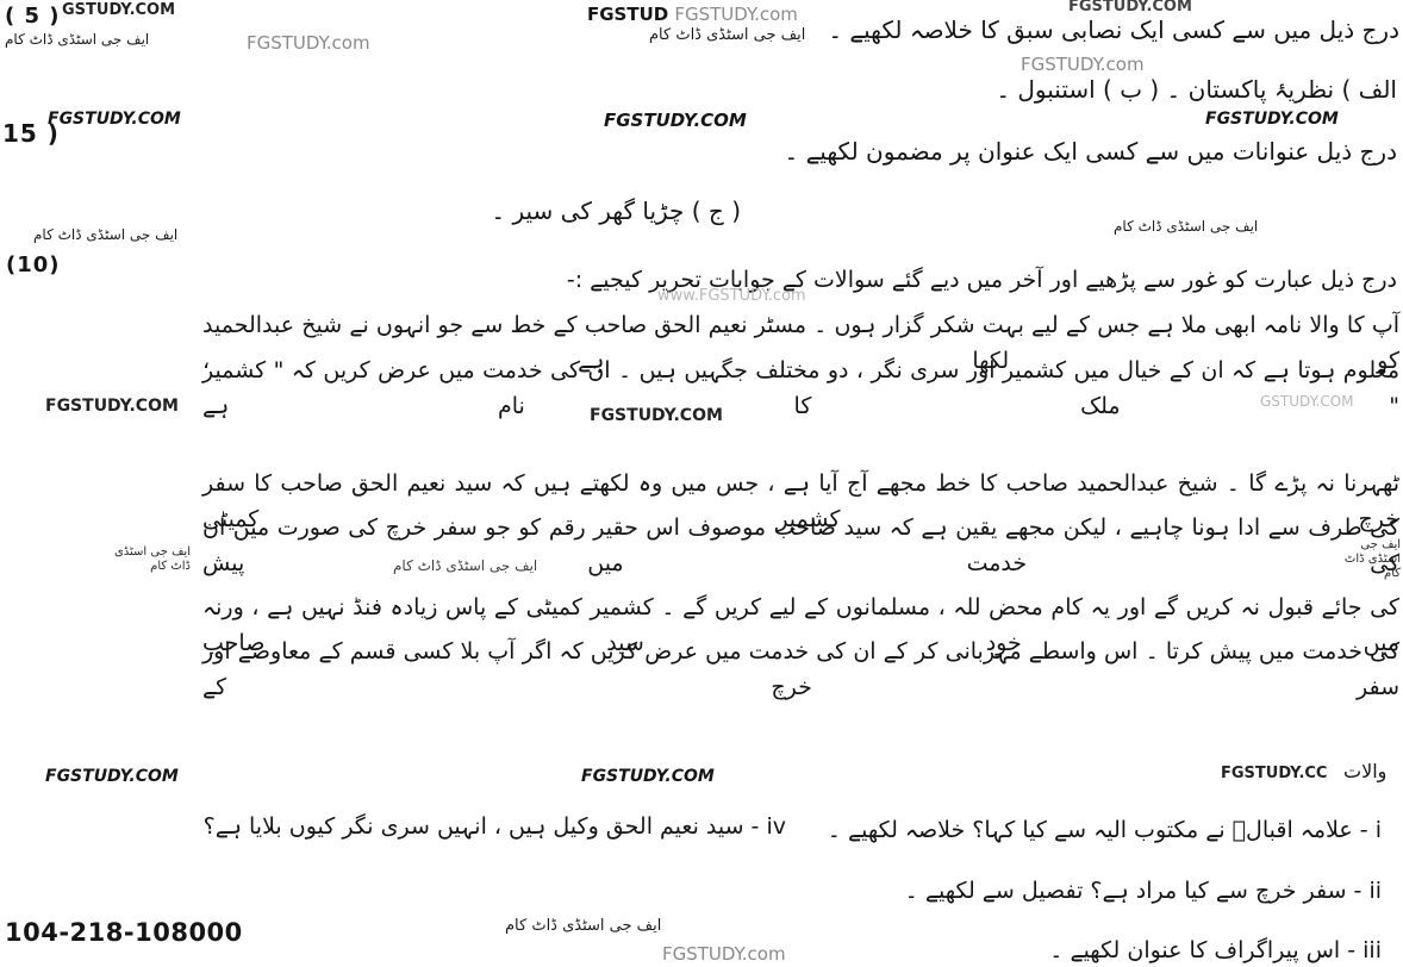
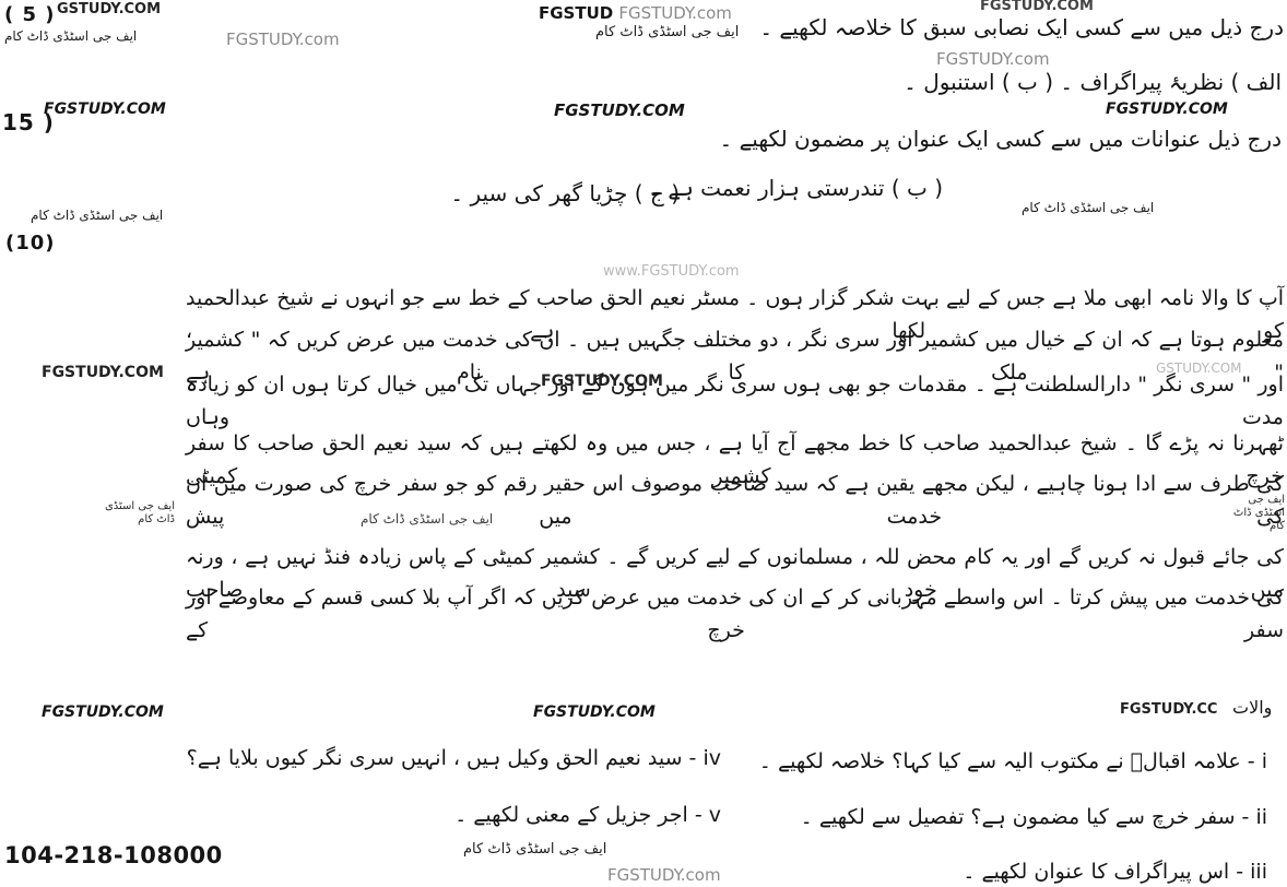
  ( 5 )
  GSTUDY.COM
  ایف جی اسٹڈی ڈاٹ کام
  FGSTUDY.com
  FGSTUD FGSTUDY.com
  ایف جی اسٹڈی ڈاٹ کام
  FGSTUDY.COM
  درج ذیل میں سے کسی ایک نصابی سبق کا خلاصہ لکھیے ۔
  FGSTUDY.com
- الف ) نظریۂ پاکستان ۔ ( ب ) استنبول ۔
+ الف ) نظریۂ پیراگراف ۔ ( ب ) استنبول ۔
  FGSTUDY.COM
  FGSTUDY.COM
  FGSTUDY.COM
  15 )
  درج ذیل عنوانات میں سے کسی ایک عنوان پر مضمون لکھیے ۔
+ ( ب ) تندرستی ہزار نعمت ہے ۔
  ( ج ) چڑیا گھر کی سیر ۔
  ایف جی اسٹڈی ڈاٹ کام
  ایف جی اسٹڈی ڈاٹ کام
  (10)
- درج ذیل عبارت کو غور سے پڑھیے اور آخر میں دیے گئے سوالات کے جوابات تحریر کیجیے :-
  www.FGSTUDY.com
  آپ کا والا نامہ ابھی ملا ہے جس کے لیے بہت شکر گزار ہوں ۔ مسٹر نعیم الحق صاحب کے خط سے جو انہوں نے شیخ عبدالحمید کو لکھا ہے ،
  معلوم ہوتا ہے کہ ان کے خیال میں کشمیر اور سری نگر ، دو مختلف جگہیں ہیں ۔ ان کی خدمت میں عرض کریں کہ " کشمیر " ملک کا نام ہے
+ اور " سری نگر " دارالسلطنت ہے ۔ مقدمات جو بھی ہوں سری نگر میں ہوں گے اور جہاں تک میں خیال کرتا ہوں ان کو زیادہ مدت وہاں
  ٹھہرنا نہ پڑے گا ۔ شیخ عبدالحمید صاحب کا خط مجھے آج آیا ہے ، جس میں وہ لکھتے ہیں کہ سید نعیم الحق صاحب کا سفر خرچ کشمیر کمیٹی
  کی طرف سے ادا ہونا چاہیے ، لیکن مجھے یقین ہے کہ سید صاحب موصوف اس حقیر رقم کو جو سفر خرچ کی صورت میں ان کی خدمت میں پیش
  کی جائے قبول نہ کریں گے اور یہ کام محض للہ ، مسلمانوں کے لیے کریں گے ۔ کشمیر کمیٹی کے پاس زیادہ فنڈ نہیں ہے ، ورنہ میں خود سید صاحب
  کی خدمت میں پیش کرتا ۔ اس واسطے مہربانی کر کے ان کی خدمت میں عرض کریں کہ اگر آپ بلا کسی قسم کے معاوضے اور سفر خرچ کے
  FGSTUDY.COM
  FGSTUDY.COM
  GSTUDY.COM
  ایف جی اسٹڈی ڈاٹ کام
  ایف جی اسٹڈی ڈاٹ کام
  ایف جی اسٹڈی ڈاٹ کام
  FGSTUDY.COM
  FGSTUDY.COM
  FGSTUDY.CC
  والات
  i - علامہ اقبالؒ نے مکتوب الیہ سے کیا کہا؟ خلاصہ لکھیے ۔
- ii - سفر خرچ سے کیا مراد ہے؟ تفصیل سے لکھیے ۔
+ ii - سفر خرچ سے کیا مضمون ہے؟ تفصیل سے لکھیے ۔
  iii - اس پیراگراف کا عنوان لکھیے ۔
  iv - سید نعیم الحق وکیل ہیں ، انہیں سری نگر کیوں بلایا ہے؟
+ v - اجر جزیل کے معنی لکھیے ۔
  104-218-108000
  ایف جی اسٹڈی ڈاٹ کام
  FGSTUDY.com
